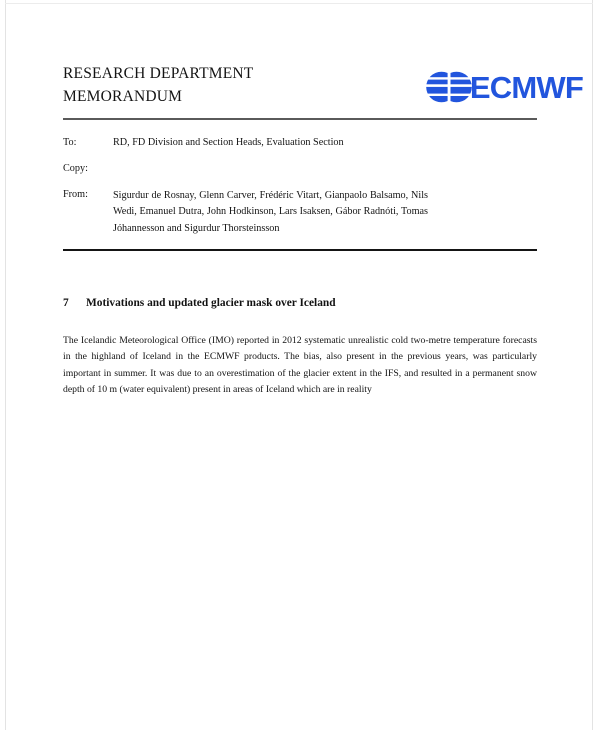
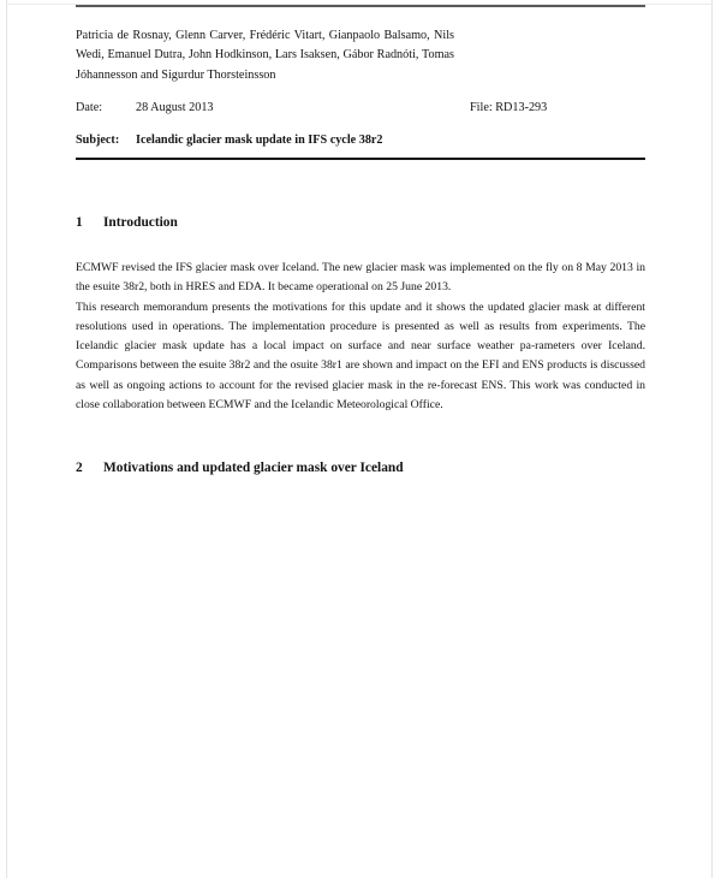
- RESEARCH DEPARTMENT
- MEMORANDUM
- To:
- RD, FD Division and Section Heads, Evaluation Section
- Copy:
- From:
- Sigurdur de Rosnay, Glenn Carver, Frédéric Vitart, Gianpaolo Balsamo, Nils Wedi, Emanuel Dutra, John Hodkinson, Lars Isaksen, Gábor Radnóti, Tomas Jóhannesson and Sigurdur Thorsteinsson
+ Patricia de Rosnay, Glenn Carver, Frédéric Vitart, Gianpaolo Balsamo, Nils Wedi, Emanuel Dutra, John Hodkinson, Lars Isaksen, Gábor Radnóti, Tomas Jóhannesson and Sigurdur Thorsteinsson
+ Date:
+ 28 August 2013
+ File: RD13-293
+ Subject:
+ Icelandic glacier mask update in IFS cycle 38r2
+ 1
+ Introduction
+ ECMWF revised the IFS glacier mask over Iceland. The new glacier mask was implemented on the fly on 8 May 2013 in the esuite 38r2, both in HRES and EDA. It became operational on 25 June 2013.
+ This research memorandum presents the motivations for this update and it shows the updated glacier mask at different resolutions used in operations. The implementation procedure is presented as well as results from experiments. The Icelandic glacier mask update has a local impact on surface and near surface weather pa-rameters over Iceland. Comparisons between the esuite 38r2 and the osuite 38r1 are shown and impact on the EFI and ENS products is discussed as well as ongoing actions to account for the revised glacier mask in the re-forecast ENS. This work was conducted in close collaboration between ECMWF and the Icelandic Meteorological Office.
- 7
+ 2
  Motivations and updated glacier mask over Iceland
- The Icelandic Meteorological Office (IMO) reported in 2012 systematic unrealistic cold two-metre temperature forecasts in the highland of Iceland in the ECMWF products. The bias, also present in the previous years, was particularly important in summer. It was due to an overestimation of the glacier extent in the IFS, and resulted in a permanent snow depth of 10 m (water equivalent) present in areas of Iceland which are in reality
- ECMWF
